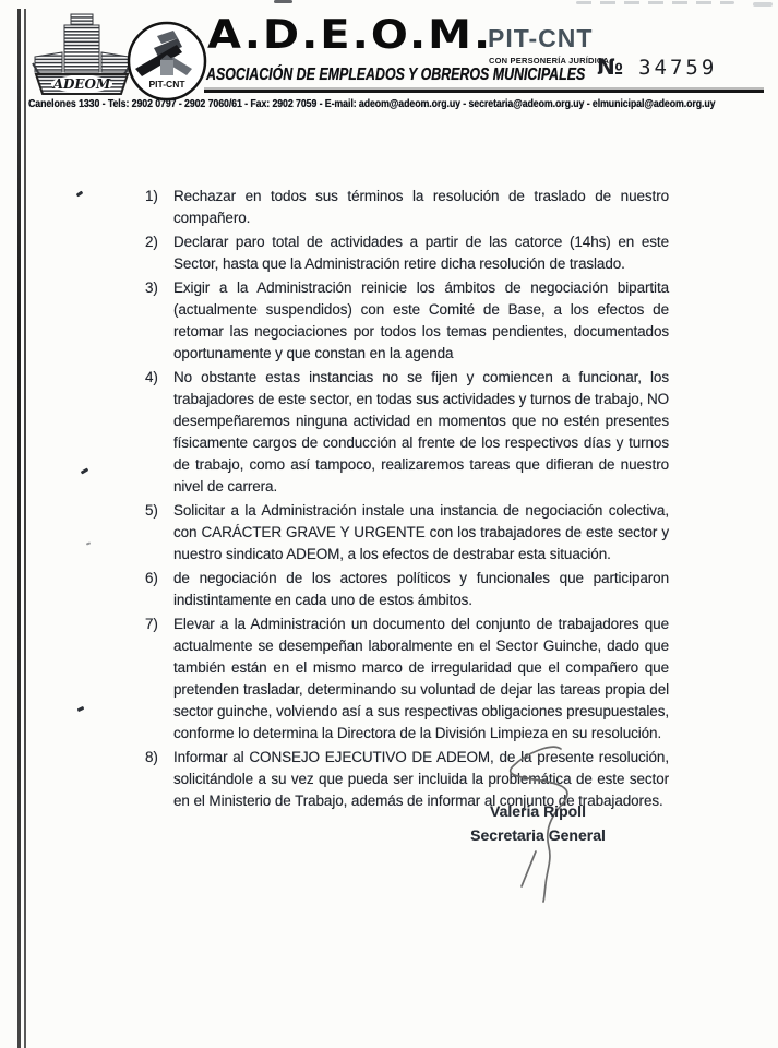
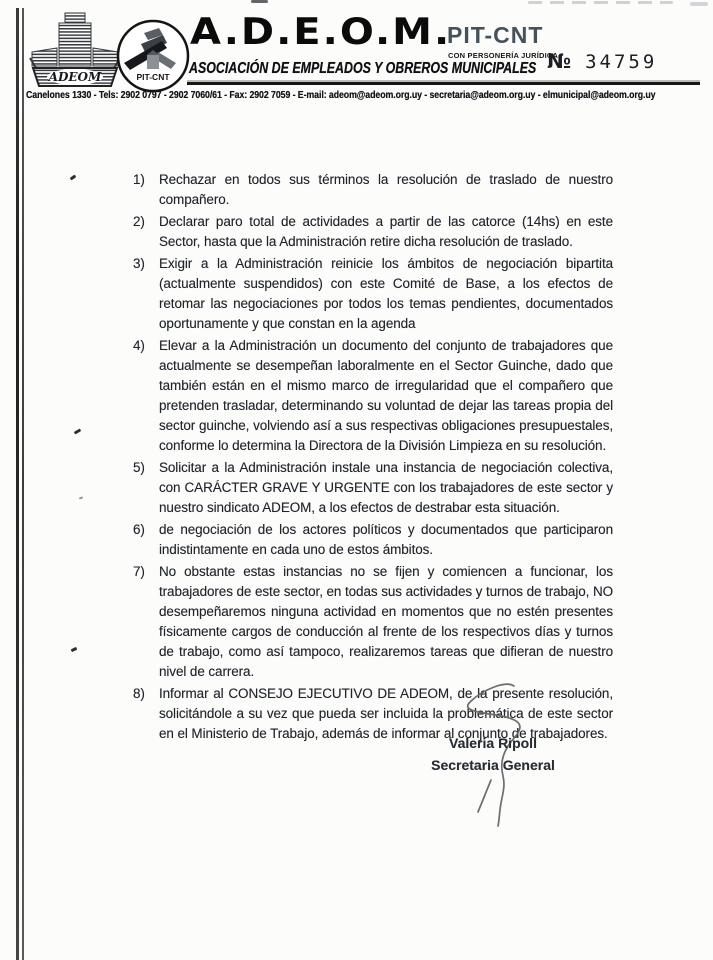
  ADEOM
  PIT-CNT
  A.D.E.O.M.
  PIT-CNT
  CON PERSONERÍA JURÍDICA
  ASOCIACIÓN DE EMPLEADOS Y OBREROS MUNICIPALES
  № 34759
  Canelones 1330 - Tels: 2902 0797 - 2902 7060/61 - Fax: 2902 7059 - E-mail: adeom@adeom.org.uy - secretaria@adeom.org.uy - elmunicipal@adeom.org.uy
  1)
  Rechazar en todos sus términos la resolución de traslado de nuestro compañero.
  2)
  Declarar paro total de actividades a partir de las catorce (14hs) en este Sector, hasta que la Administración retire dicha resolución de traslado.
  3)
  Exigir a la Administración reinicie los ámbitos de negociación bipartita (actualmente suspendidos) con este Comité de Base, a los efectos de retomar las negociaciones por todos los temas pendientes, documentados oportunamente y que constan en la agenda
  4)
- No obstante estas instancias no se fijen y comiencen a funcionar, los trabajadores de este sector, en todas sus actividades y turnos de trabajo, NO desempeñaremos ninguna actividad en momentos que no estén presentes físicamente cargos de conducción al frente de los respectivos días y turnos de trabajo, como así tampoco, realizaremos tareas que difieran de nuestro nivel de carrera.
+ Elevar a la Administración un documento del conjunto de trabajadores que actualmente se desempeñan laboralmente en el Sector Guinche, dado que también están en el mismo marco de irregularidad que el compañero que pretenden trasladar, determinando su voluntad de dejar las tareas propia del sector guinche, volviendo así a sus respectivas obligaciones presupuestales, conforme lo determina la Directora de la División Limpieza en su resolución.
  5)
  Solicitar a la Administración instale una instancia de negociación colectiva, con CARÁCTER GRAVE Y URGENTE con los trabajadores de este sector y nuestro sindicato ADEOM, a los efectos de destrabar esta situación.
  6)
- de negociación de los actores políticos y funcionales que participaron indistintamente en cada uno de estos ámbitos.
+ de negociación de los actores políticos y documentados que participaron indistintamente en cada uno de estos ámbitos.
  7)
- Elevar a la Administración un documento del conjunto de trabajadores que actualmente se desempeñan laboralmente en el Sector Guinche, dado que también están en el mismo marco de irregularidad que el compañero que pretenden trasladar, determinando su voluntad de dejar las tareas propia del sector guinche, volviendo así a sus respectivas obligaciones presupuestales, conforme lo determina la Directora de la División Limpieza en su resolución.
+ No obstante estas instancias no se fijen y comiencen a funcionar, los trabajadores de este sector, en todas sus actividades y turnos de trabajo, NO desempeñaremos ninguna actividad en momentos que no estén presentes físicamente cargos de conducción al frente de los respectivos días y turnos de trabajo, como así tampoco, realizaremos tareas que difieran de nuestro nivel de carrera.
  8)
  Informar al CONSEJO EJECUTIVO DE ADEOM, de la presente resolución, solicitándole a su vez que pueda ser incluida la probleática de este sector en el Ministerio de Trabajo, además de informar al conjunto de trabajadores.
  Valeria Ripoll
  Secretaria General
